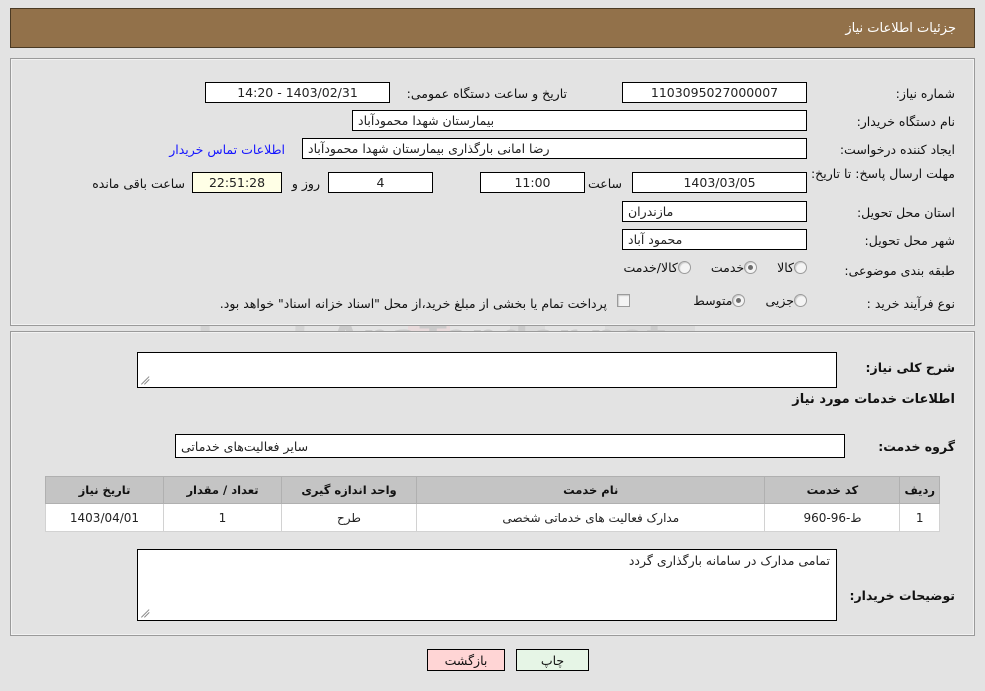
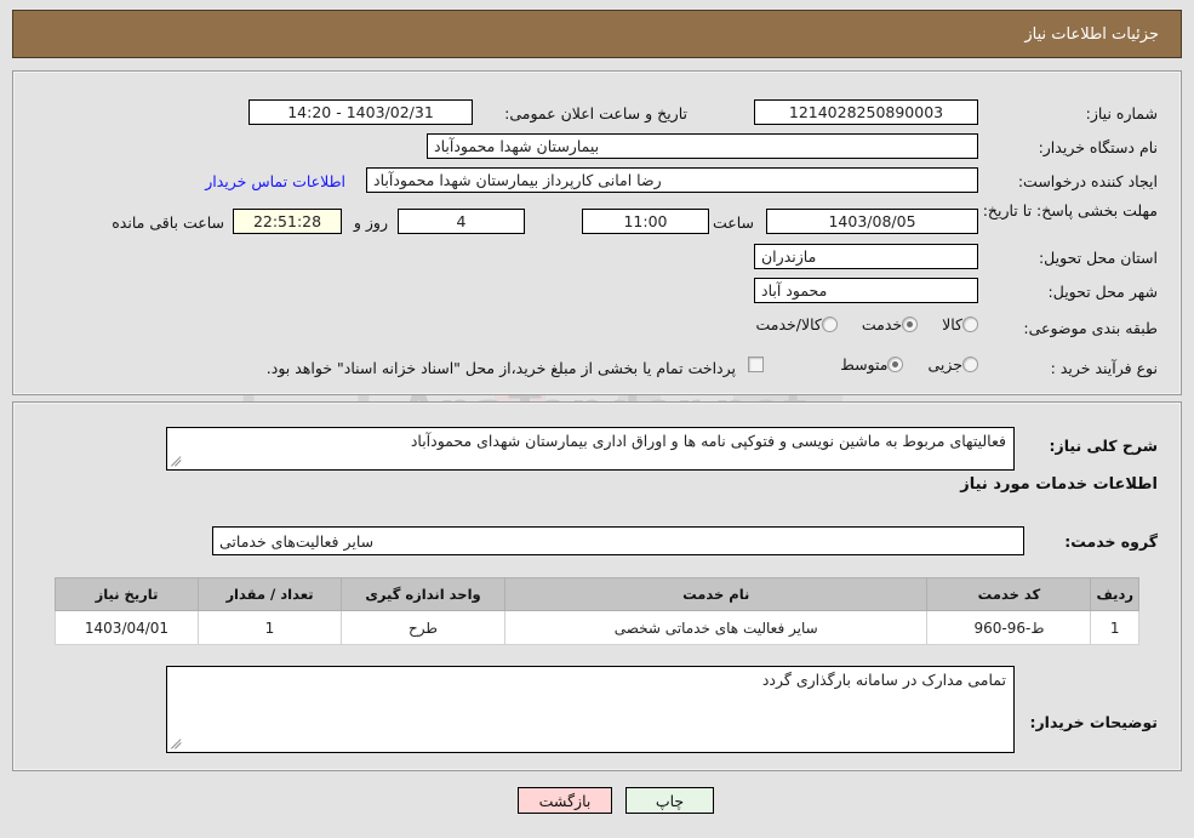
  جزئیات اطلاعات نیاز
  شماره نیاز:
- 1103095027000007
+ 1214028250890003
- تاریخ و ساعت دستگاه عمومی:
+ تاریخ و ساعت اعلان عمومی:
  1403/02/31 - 14:20
  نام دستگاه خریدار:
  بیمارستان شهدا محمودآباد
  ایجاد کننده درخواست:
- رضا امانی بارگذاری بیمارستان شهدا محمودآباد
+ رضا امانی کارپرداز بیمارستان شهدا محمودآباد
  اطلاعات تماس خریدار
- مهلت ارسال پاسخ: تا تاریخ:
+ مهلت بخشی پاسخ: تا تاریخ:
- 1403/03/05
+ 1403/08/05
  ساعت
  11:00
  4
  روز و
  22:51:28
  ساعت باقی مانده
  استان محل تحویل:
  مازندران
  شهر محل تحویل:
  محمود آباد
  طبقه بندی موضوعی:
  کالا
  خدمت
  کالا/خدمت
  نوع فرآیند خرید :
  جزیی
  متوسط
  پرداخت تمام یا بخشی از مبلغ خرید،از محل "اسناد خزانه اسناد" خواهد بود.
  شرح کلی نیاز:
+ فعالیتهای مربوط به ماشین نویسی و فتوکپی نامه ها و اوراق اداری بیمارستان شهدای محمودآباد
  اطلاعات خدمات مورد نیاز
  گروه خدمت:
  سایر فعالیت‌های خدماتی
  ردیف	کد خدمت	نام خدمت	واحد اندازه گیری	تعداد / مقدار	تاریخ نیاز
- 1	ط-96-960	مدارک فعالیت های خدماتی شخصی	طرح	1	1403/04/01
+ 1	ط-96-960	سایر فعالیت های خدماتی شخصی	طرح	1	1403/04/01
  توضیحات خریدار:
  تمامی مدارک در سامانه بارگذاری گردد
  بازگشت
  چاپ
